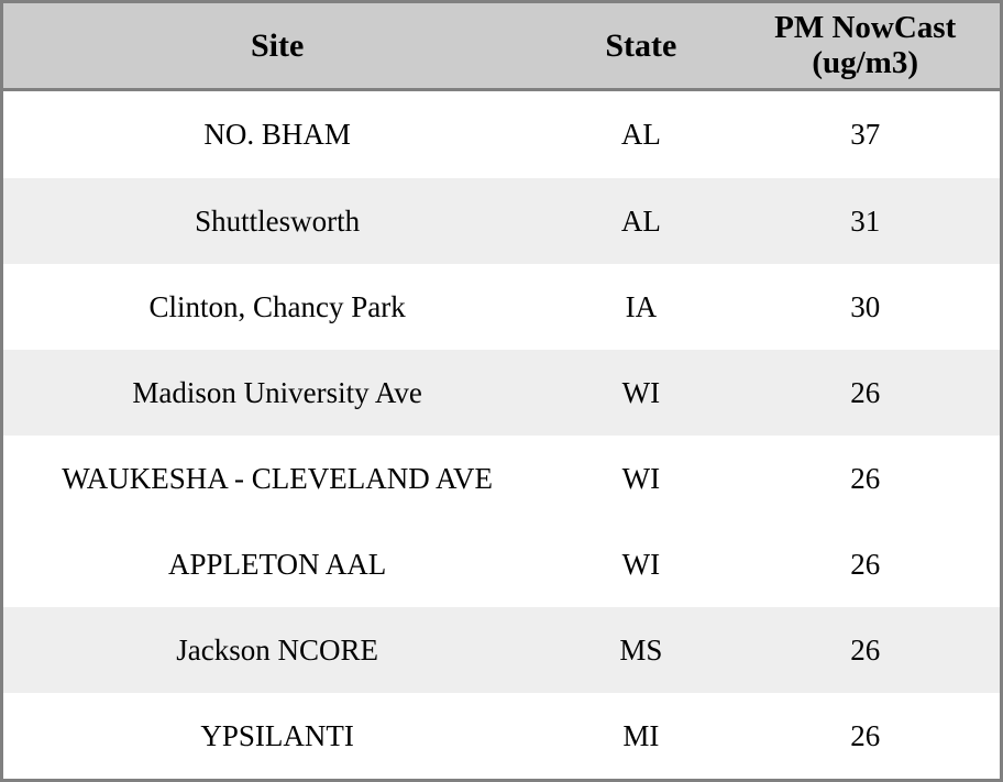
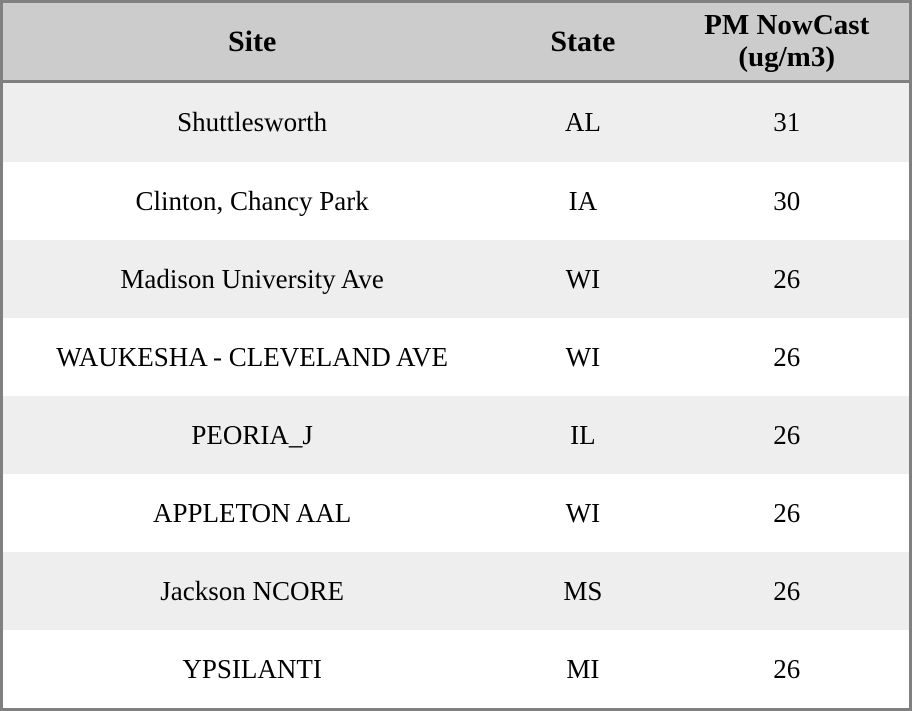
  Site	State	PM NowCast (ug/m3)
- NO. BHAM	AL	37
  Shuttlesworth	AL	31
  Clinton, Chancy Park	IA	30
  Madison University Ave	WI	26
  WAUKESHA - CLEVELAND AVE	WI	26
+ PEORIA_J	IL	26
  APPLETON AAL	WI	26
  Jackson NCORE	MS	26
  YPSILANTI	MI	26
